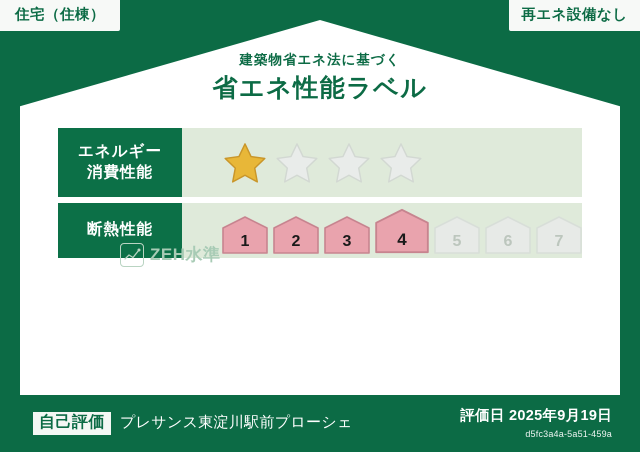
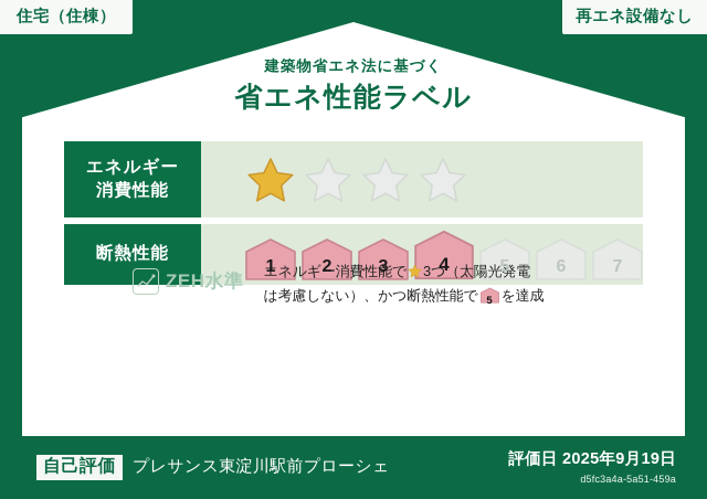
  住宅（住棟）
  再エネ設備なし
  建築物省エネ法に基づく
  省エネ性能ラベル
  エネルギー
  消費性能
  断熱性能
  1
  2
  3
  4
  5
  6
  7
  ZEH水準
+ エネルギー消費性能で 3つ（太陽光発電
+ は考慮しない）、かつ断熱性能で 5 を達成
  自己評価
  プレサンス東淀川駅前プローシェ
  評価日 2025年9月19日
  d5fc3a4a-5a51-459a
